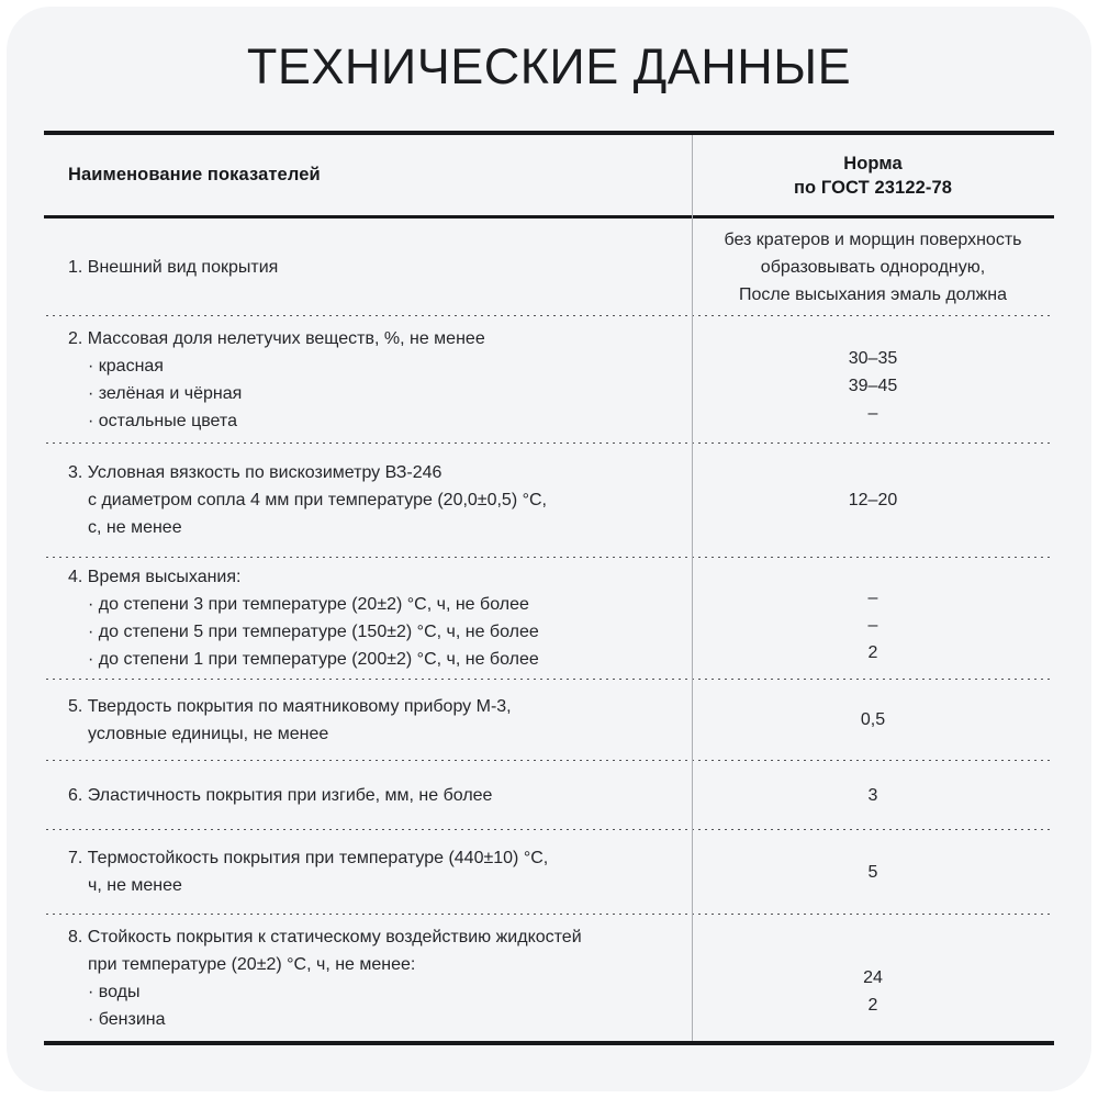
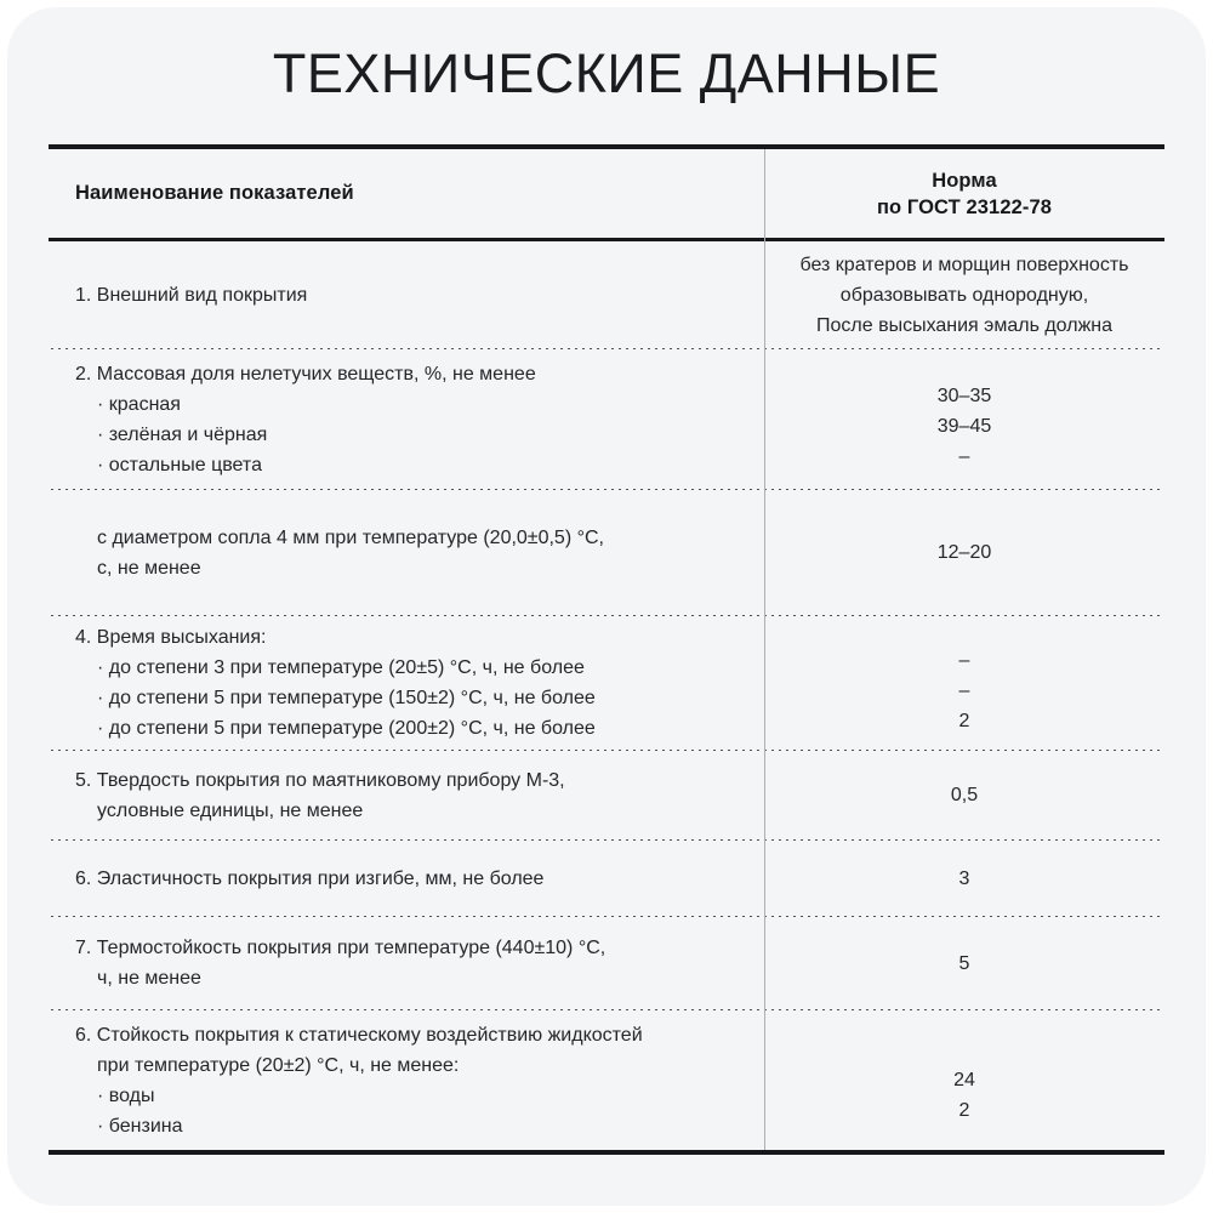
  ТЕХНИЧЕСКИЕ ДАННЫЕ
  Наименование показателей
  Норма
  по ГОСТ 23122-78
  1. Внешний вид покрытия
  без кратеров и морщин поверхность
  образовывать однородную,
  После высыхания эмаль должна
  2. Массовая доля нелетучих веществ, %, не менее
  · красная
  · зелёная и чёрная
  · остальные цвета
  30–35
  39–45
  –
- 3. Условная вязкость по вискозиметру ВЗ-246
  с диаметром сопла 4 мм при температуре (20,0±0,5) °С,
  с, не менее
  12–20
  4. Время высыхания:
- · до степени 3 при температуре (20±2) °С, ч, не более
+ · до степени 3 при температуре (20±5) °С, ч, не более
  · до степени 5 при температуре (150±2) °С, ч, не более
- · до степени 1 при температуре (200±2) °С, ч, не более
+ · до степени 5 при температуре (200±2) °С, ч, не более
  –
  –
  2
  5. Твердость покрытия по маятниковому прибору М-3,
  условные единицы, не менее
  0,5
  6. Эластичность покрытия при изгибе, мм, не более
  3
  7. Термостойкость покрытия при температуре (440±10) °С,
  ч, не менее
  5
- 8. Стойкость покрытия к статическому воздействию жидкостей
+ 6. Стойкость покрытия к статическому воздействию жидкостей
  при температуре (20±2) °С, ч, не менее:
  · воды
  · бензина
  24
  2
